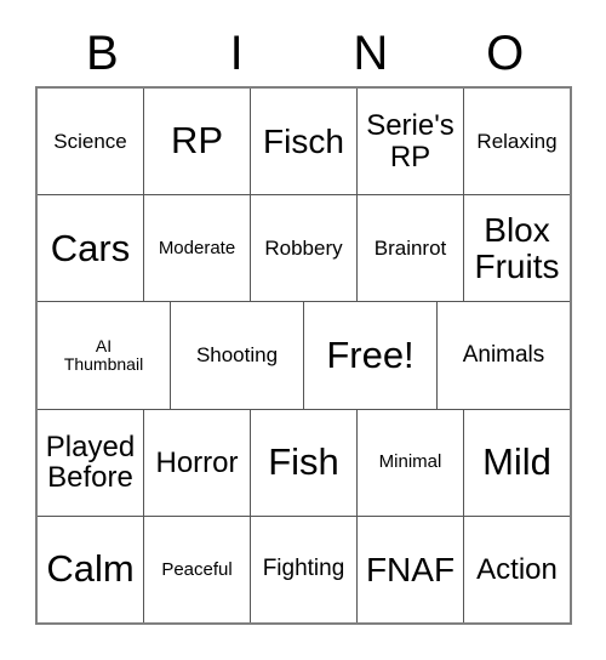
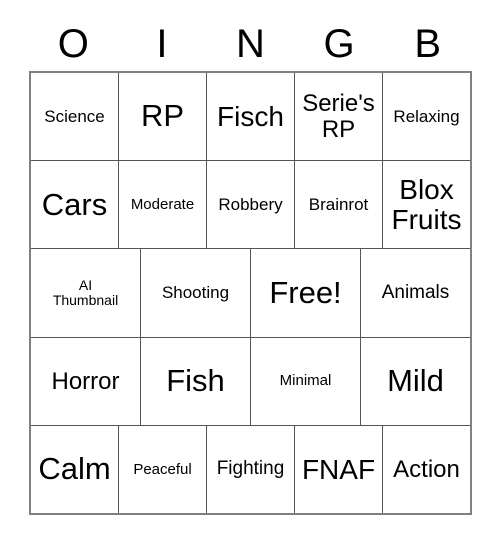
- B
+ O
  I
  N
+ G
- O
+ B
  Science
  RP
  Fisch
  Serie's
  RP
  Relaxing
  Cars
  Moderate
  Robbery
  Brainrot
  Blox
  Fruits
  AI
  Thumbnail
  Shooting
  Free!
  Animals
- Played
- Before
  Horror
  Fish
  Minimal
  Mild
  Calm
  Peaceful
  Fighting
  FNAF
  Action
